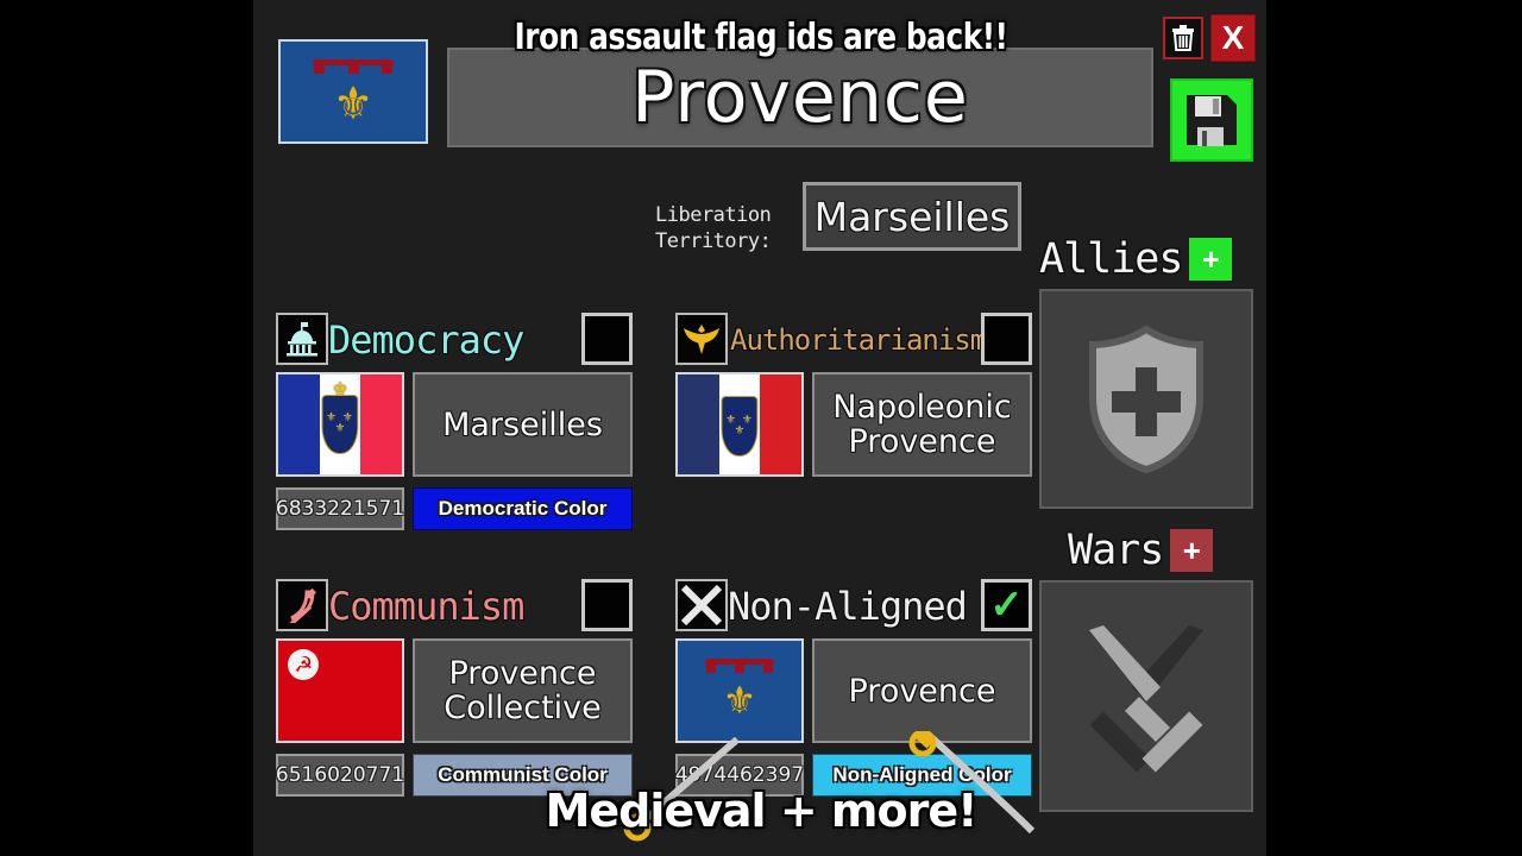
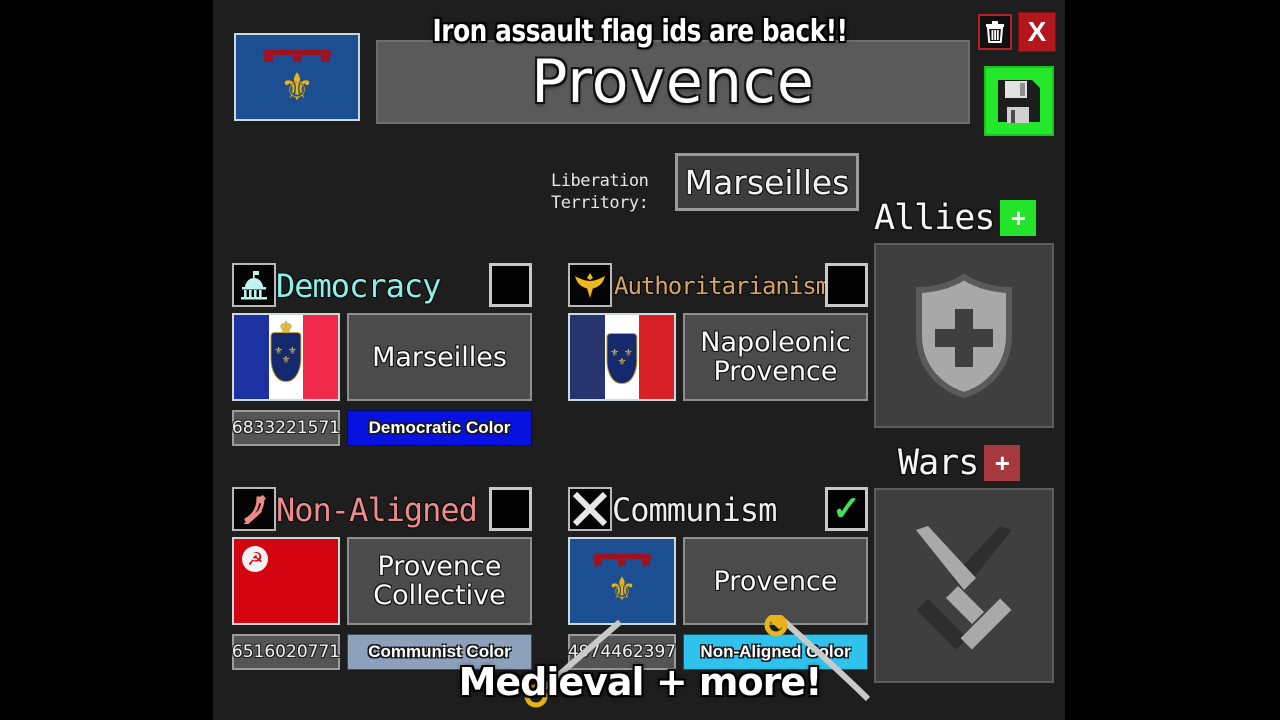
  ⚜
  Provence
  X
  Liberation
  Territory:
  Marseilles
  Democracy
  ♚
  ⚜ ⚜
  ⚜
  Marseilles
  6833221571
  Democratic Color
  Authoritarianism
  ⚜ ⚜
  ⚜
  Napoleonic Provence
- Communism
+ Non-Aligned
  ☭
  Provence Collective
  6516020771
  Communist Color
- Non-Aligned
+ Communism
  ✓
  ⚜
  Provence
  474462397
  Non-Aligned Color
  Allies
  +
  Wars
  +
  Iron assault flag ids are back!!
  Medieval + more!
